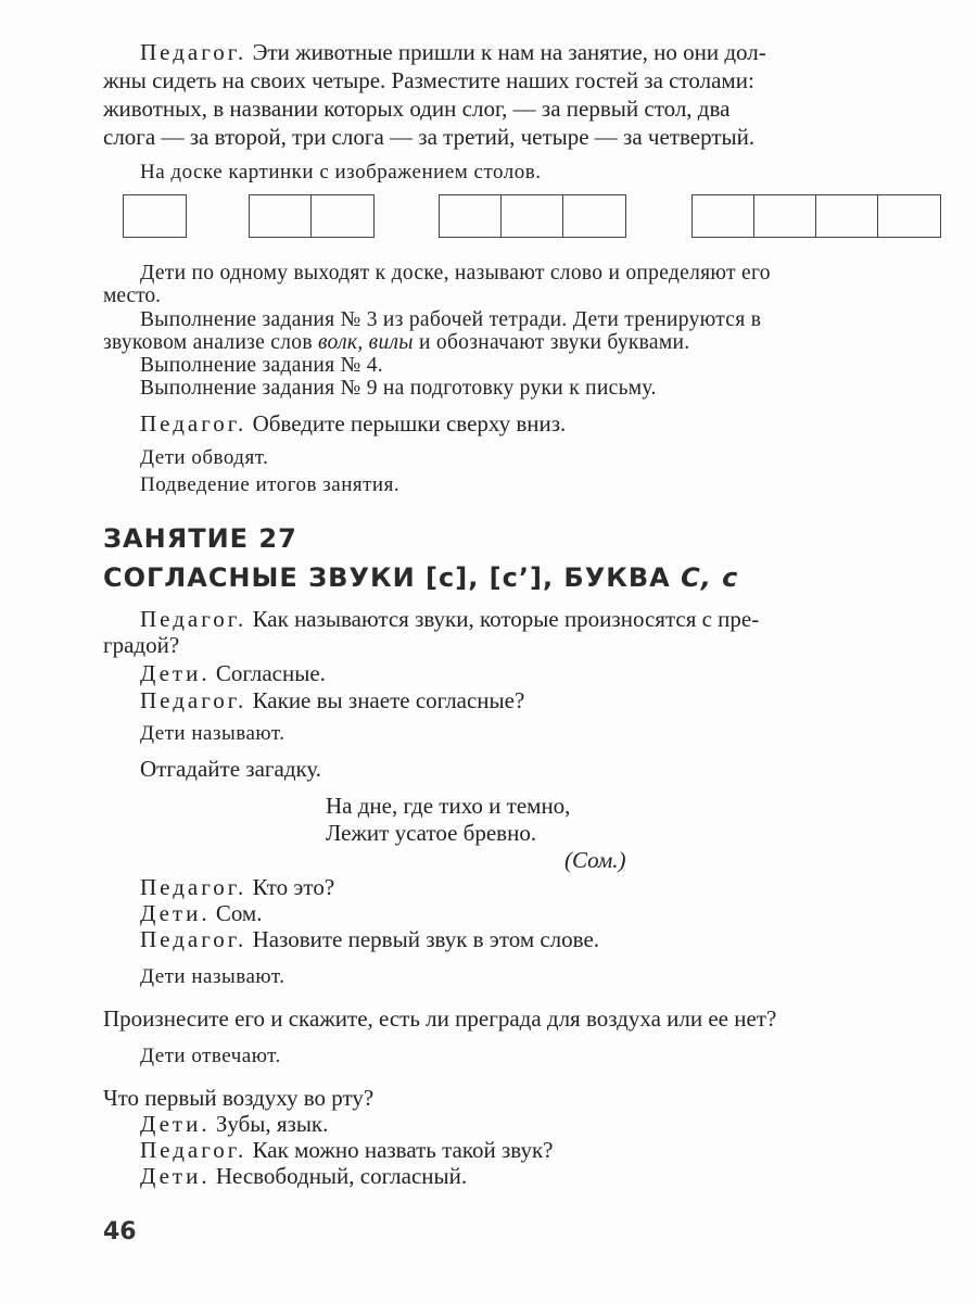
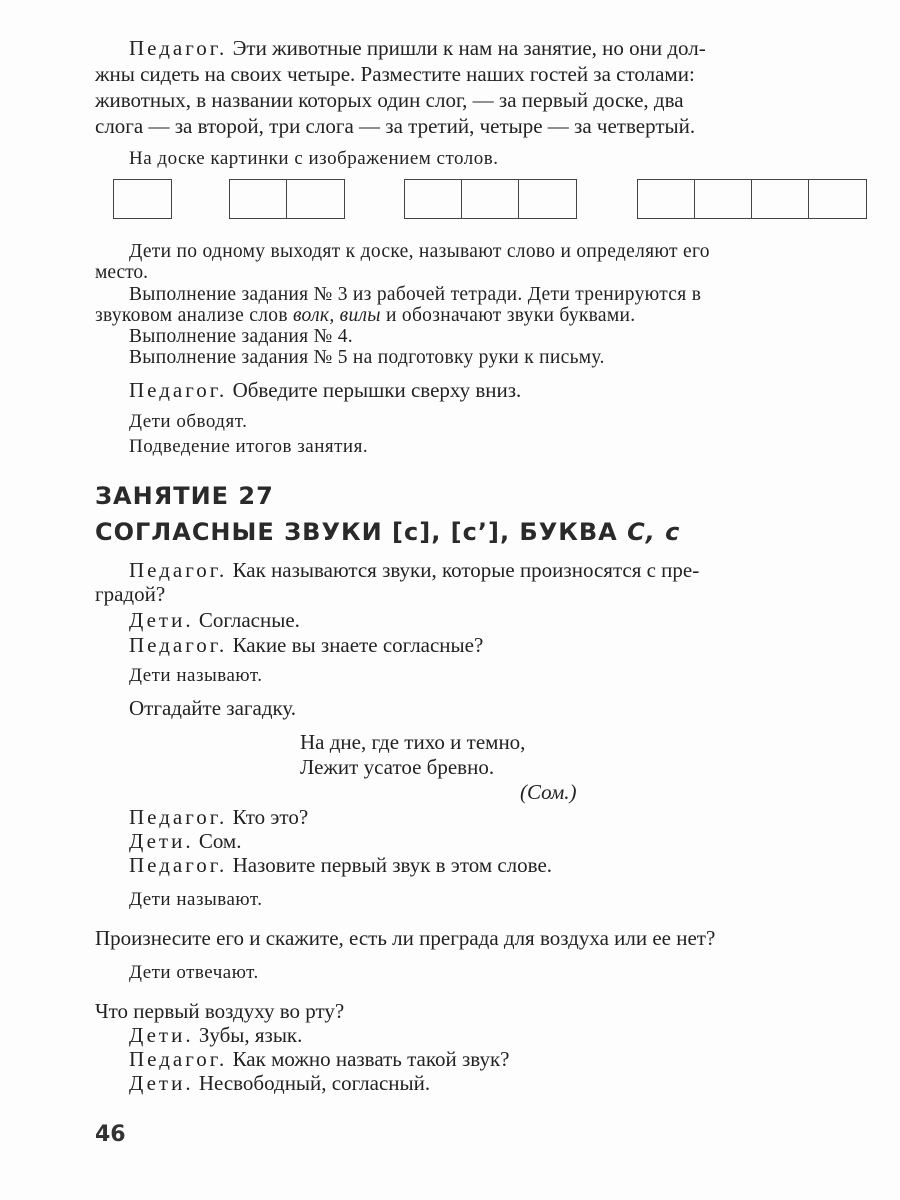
  Педагог. Эти животные пришли к нам на занятие, но они дол-
  жны сидеть на своих четыре. Разместите наших гостей за столами:
- животных, в названии которых один слог, — за первый стол, два
+ животных, в названии которых один слог, — за первый доске, два
  слога — за второй, три слога — за третий, четыре — за четвертый.
  На доске картинки с изображением столов.
  Дети по одному выходят к доске, называют слово и определяют его
  место.
  Выполнение задания № 3 из рабочей тетради. Дети тренируются в
  звуковом анализе слов волк, вилы и обозначают звуки буквами.
  Выполнение задания № 4.
- Выполнение задания № 9 на подготовку руки к письму.
+ Выполнение задания № 5 на подготовку руки к письму.
  Педагог. Обведите перышки сверху вниз.
  Дети обводят.
  Подведение итогов занятия.
  ЗАНЯТИЕ 27
  СОГЛАСНЫЕ ЗВУКИ [с], [с’], БУКВА С, с
  Педагог. Как называются звуки, которые произносятся с пре-
  градой?
  Дети. Согласные.
  Педагог. Какие вы знаете согласные?
  Дети называют.
  Отгадайте загадку.
  На дне, где тихо и темно,
  Лежит усатое бревно.
  (Сом.)
  Педагог. Кто это?
  Дети. Сом.
  Педагог. Назовите первый звук в этом слове.
  Дети называют.
  Произнесите его и скажите, есть ли преграда для воздуха или ее нет?
  Дети отвечают.
  Что первый воздуху во рту?
  Дети. Зубы, язык.
  Педагог. Как можно назвать такой звук?
  Дети. Несвободный, согласный.
  46
